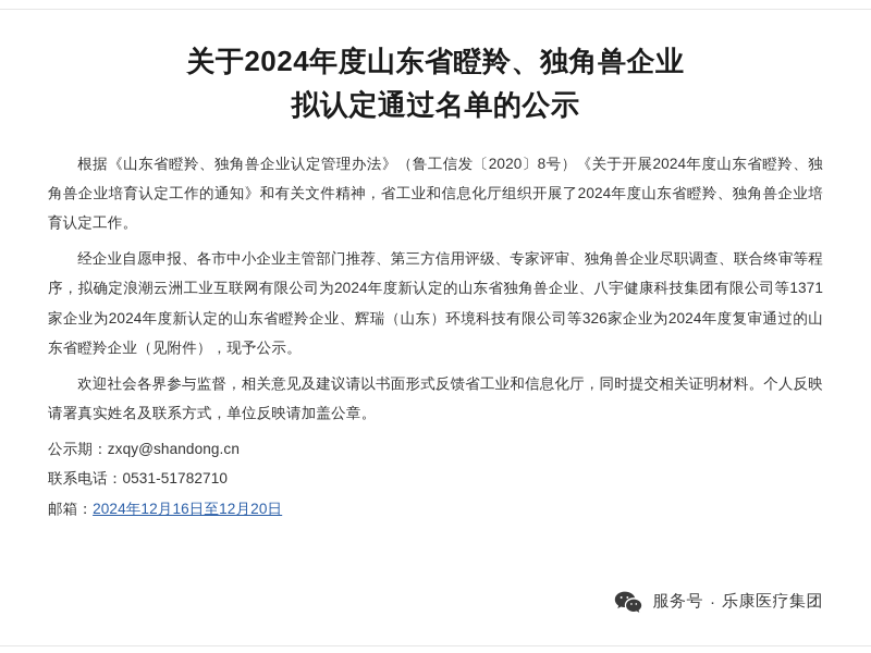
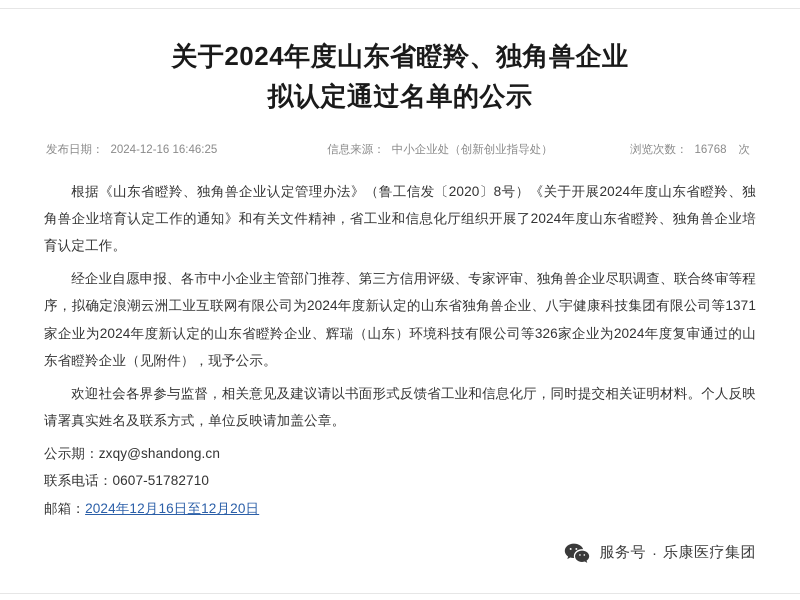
  关于2024年度山东省瞪羚、独角兽企业
  拟认定通过名单的公示
+ 发布日期：
+ 2024-12-16 16:46:25
+ 信息来源：
+ 中小企业处（创新创业指导处）
+ 浏览次数：
+ 16768
+ 次
  根据《山东省瞪羚、独角兽企业认定管理办法》（鲁工信发〔2020〕8号）《关于开展2024年度山东省瞪羚、独角兽企业培育认定工作的通知》和有关文件精神，省工业和信息化厅组织开展了2024年度山东省瞪羚、独角兽企业培育认定工作。
  经企业自愿申报、各市中小企业主管部门推荐、第三方信用评级、专家评审、独角兽企业尽职调查、联合终审等程序，拟确定浪潮云洲工业互联网有限公司为2024年度新认定的山东省独角兽企业、八宇健康科技集团有限公司等1371家企业为2024年度新认定的山东省瞪羚企业、辉瑞（山东）环境科技有限公司等326家企业为2024年度复审通过的山东省瞪羚企业（见附件），现予公示。
  欢迎社会各界参与监督，相关意见及建议请以书面形式反馈省工业和信息化厅，同时提交相关证明材料。个人反映请署真实姓名及联系方式，单位反映请加盖公章。
  公示期：zxqy@shandong.cn
- 联系电话：0531-51782710
+ 联系电话：0607-51782710
  邮箱：2024年12月16日至12月20日
  服务号
  ·
  乐康医疗集团
